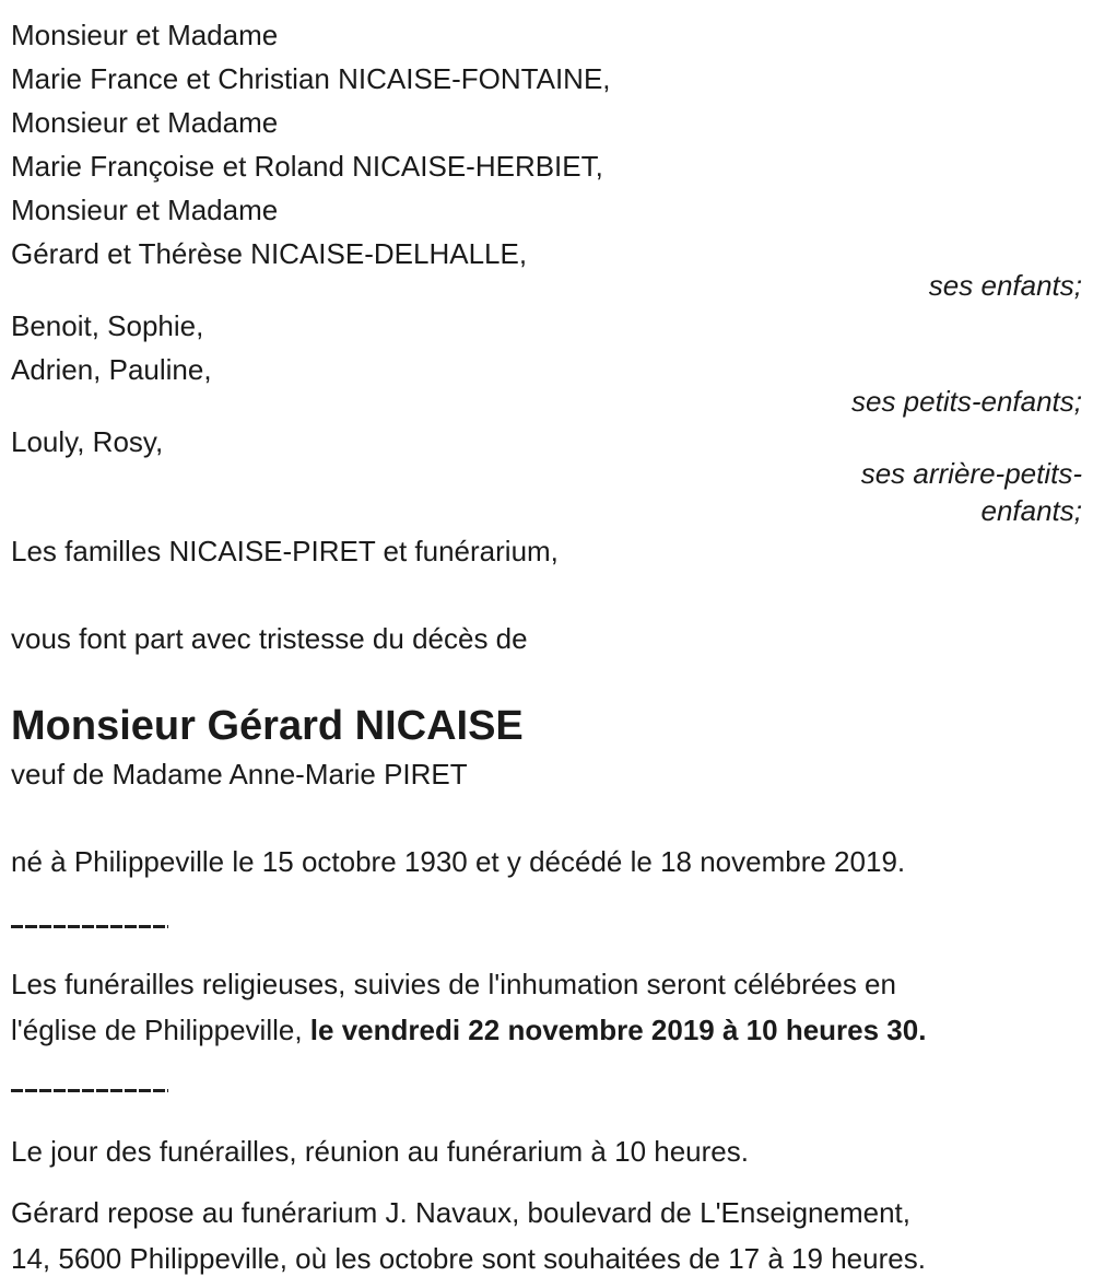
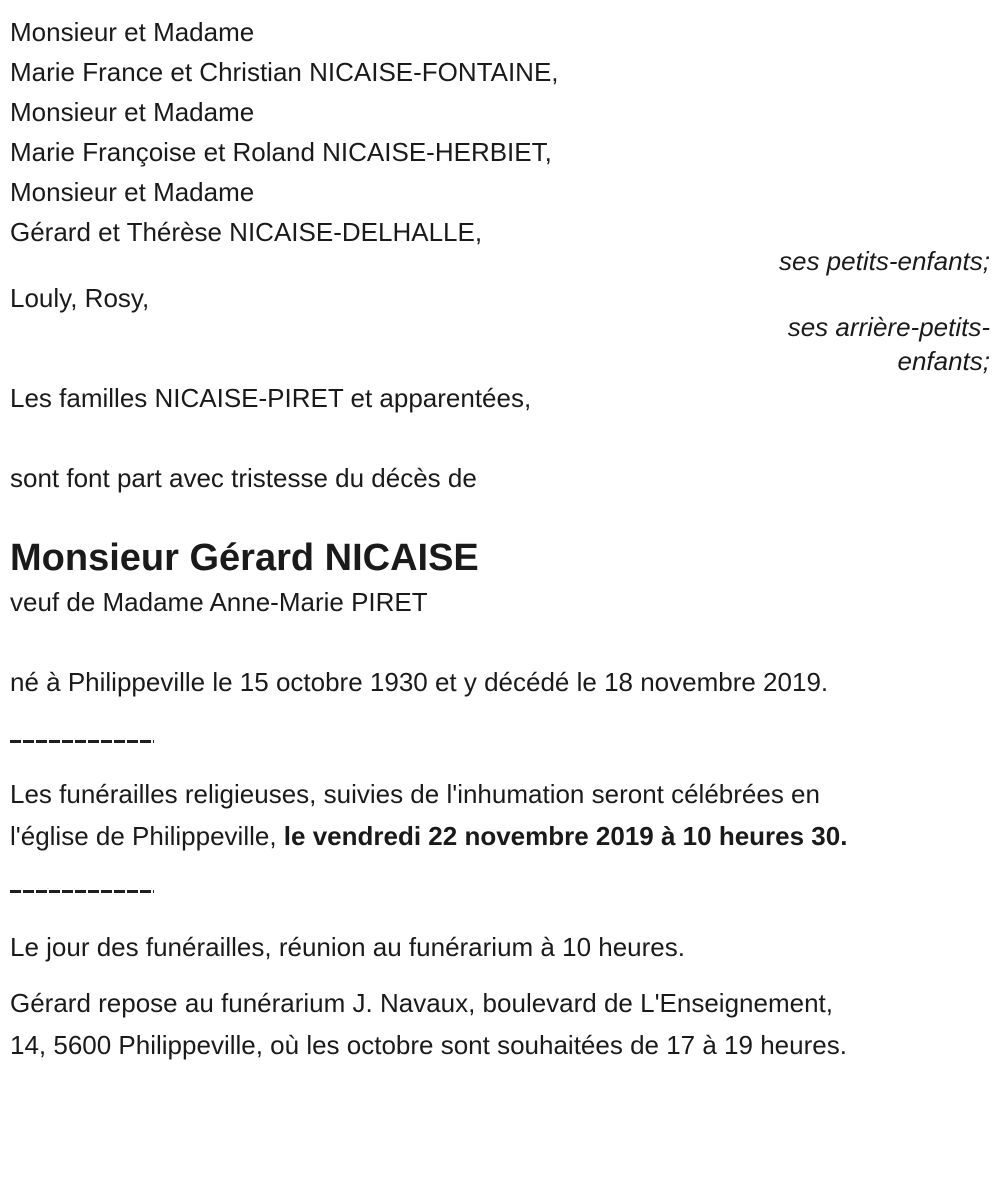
  Monsieur et Madame
  Marie France et Christian NICAISE-FONTAINE,
  Monsieur et Madame
  Marie Françoise et Roland NICAISE-HERBIET,
  Monsieur et Madame
  Gérard et Thérèse NICAISE-DELHALLE,
- ses enfants;
- Benoit, Sophie,
- Adrien, Pauline,
  ses petits-enfants;
  Louly, Rosy,
  ses arrière-petits-
  enfants;
- Les familles NICAISE-PIRET et funérarium,
+ Les familles NICAISE-PIRET et apparentées,
- vous font part avec tristesse du décès de
+ sont font part avec tristesse du décès de
  Monsieur Gérard NICAISE
  veuf de Madame Anne-Marie PIRET
  né à Philippeville le 15 octobre 1930 et y décédé le 18 novembre 2019.
  Les funérailles religieuses, suivies de l'inhumation seront célébrées en
  l'église de Philippeville, le vendredi 22 novembre 2019 à 10 heures 30.
  Le jour des funérailles, réunion au funérarium à 10 heures.
  Gérard repose au funérarium J. Navaux, boulevard de L'Enseignement,
  14, 5600 Philippeville, où les octobre sont souhaitées de 17 à 19 heures.
